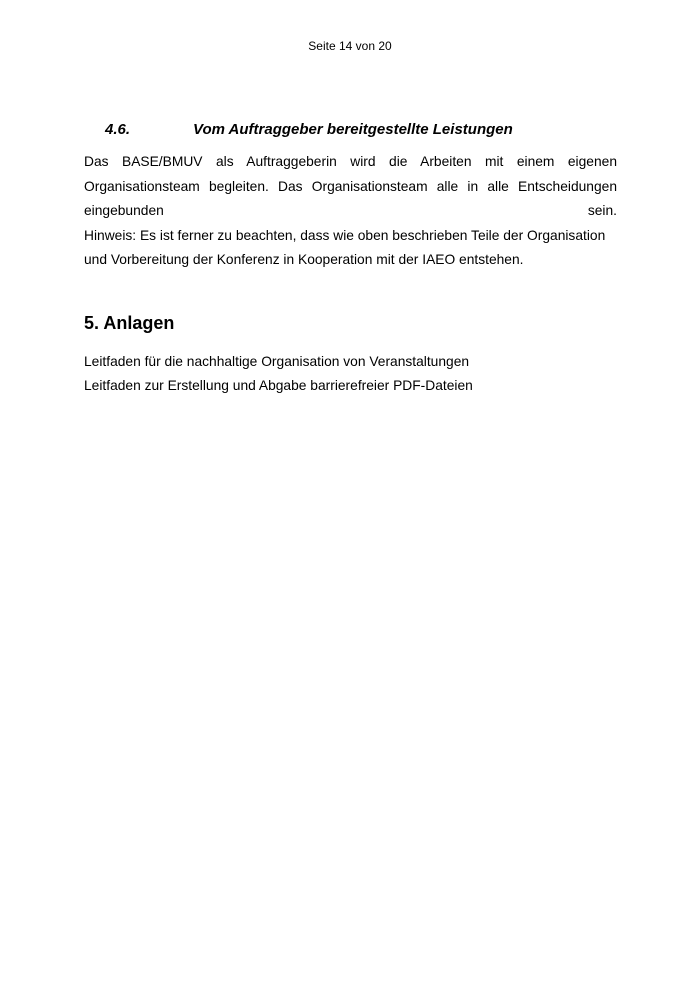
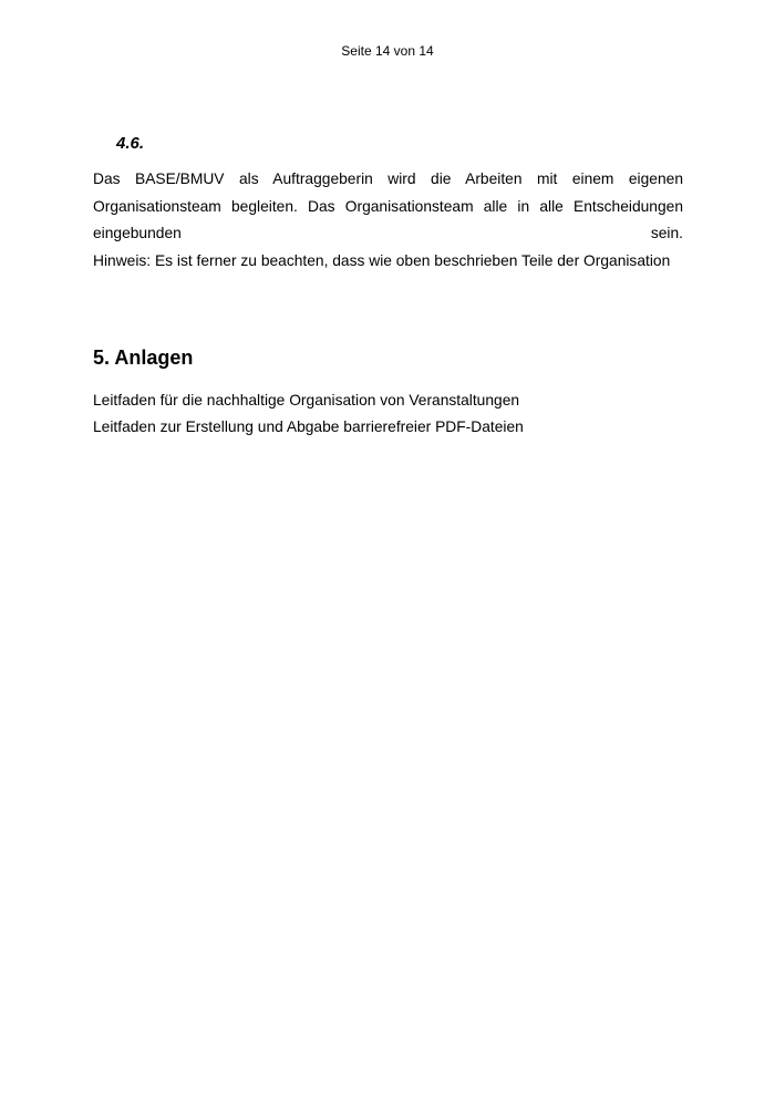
- Seite 14 von 20
+ Seite 14 von 14
  4.6.
- Vom Auftraggeber bereitgestellte Leistungen
  Das BASE/BMUV als Auftraggeberin wird die Arbeiten mit einem eigenen
  Organisationsteam begleiten. Das Organisationsteam alle in alle Entscheidungen
  eingebunden
  sein.
  Hinweis: Es ist ferner zu beachten, dass wie oben beschrieben Teile der Organisation
- und Vorbereitung der Konferenz in Kooperation mit der IAEO entstehen.
  5. Anlagen
  Leitfaden für die nachhaltige Organisation von Veranstaltungen
  Leitfaden zur Erstellung und Abgabe barrierefreier PDF-Dateien
